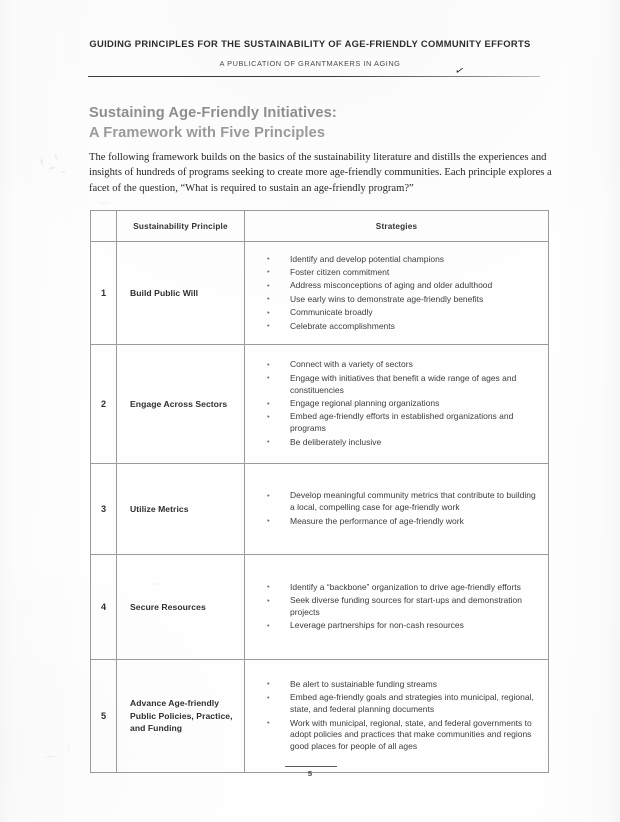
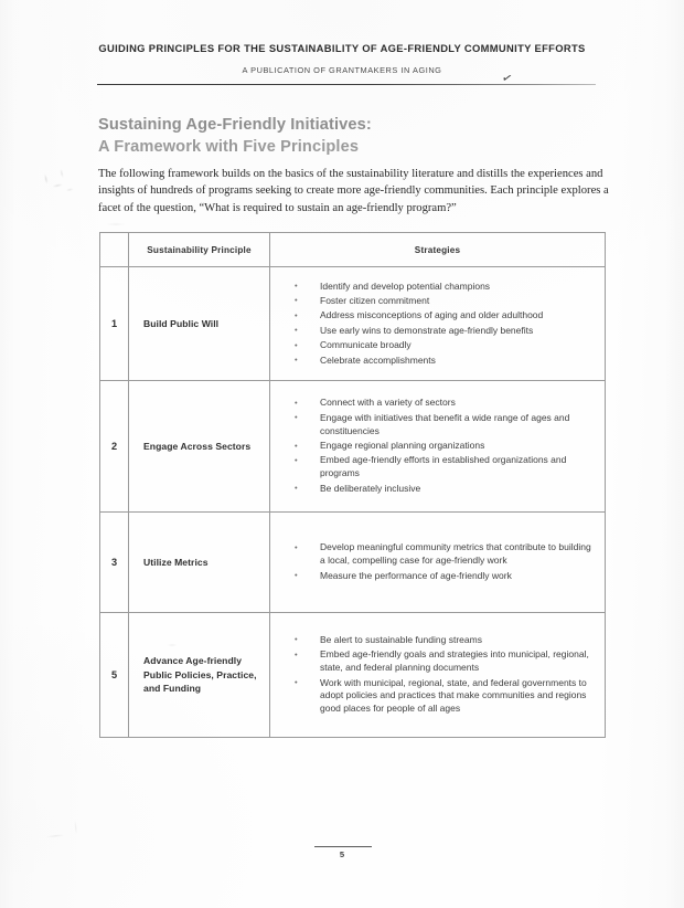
  GUIDING PRINCIPLES FOR THE SUSTAINABILITY OF AGE-FRIENDLY COMMUNITY EFFORTS
  A PUBLICATION OF GRANTMAKERS IN AGING
  Sustaining Age-Friendly Initiatives:
  A Framework with Five Principles
  The following framework builds on the basics of the sustainability literature and distills the experiences and insights of hundreds of programs seeking to create more age-friendly communities. Each principle explores a facet of the question, “What is required to sustain an age-friendly program?”
  	Sustainability Principle	Strategies
  1	Build Public Will	Identify and develop potential champions Foster citizen commitment Address misconceptions of aging and older adulthood Use early wins to demonstrate age-friendly benefits Communicate broadly Celebrate accomplishments
  2	Engage Across Sectors	Connect with a variety of sectors Engage with initiatives that benefit a wide range of ages and constituencies Engage regional planning organizations Embed age-friendly efforts in established organizations and programs Be deliberately inclusive
  3	Utilize Metrics	Develop meaningful community metrics that contribute to building a local, compelling case for age-friendly work Measure the performance of age-friendly work
- 4	Secure Resources	Identify a “backbone” organization to drive age-friendly efforts Seek diverse funding sources for start-ups and demonstration projects Leverage partnerships for non-cash resources
  5	Advance Age-friendly Public Policies, Practice, and Funding	Be alert to sustainable funding streams Embed age-friendly goals and strategies into municipal, regional, state, and federal planning documents Work with municipal, regional, state, and federal governments to adopt policies and practices that make communities and regions good places for people of all ages
  5
